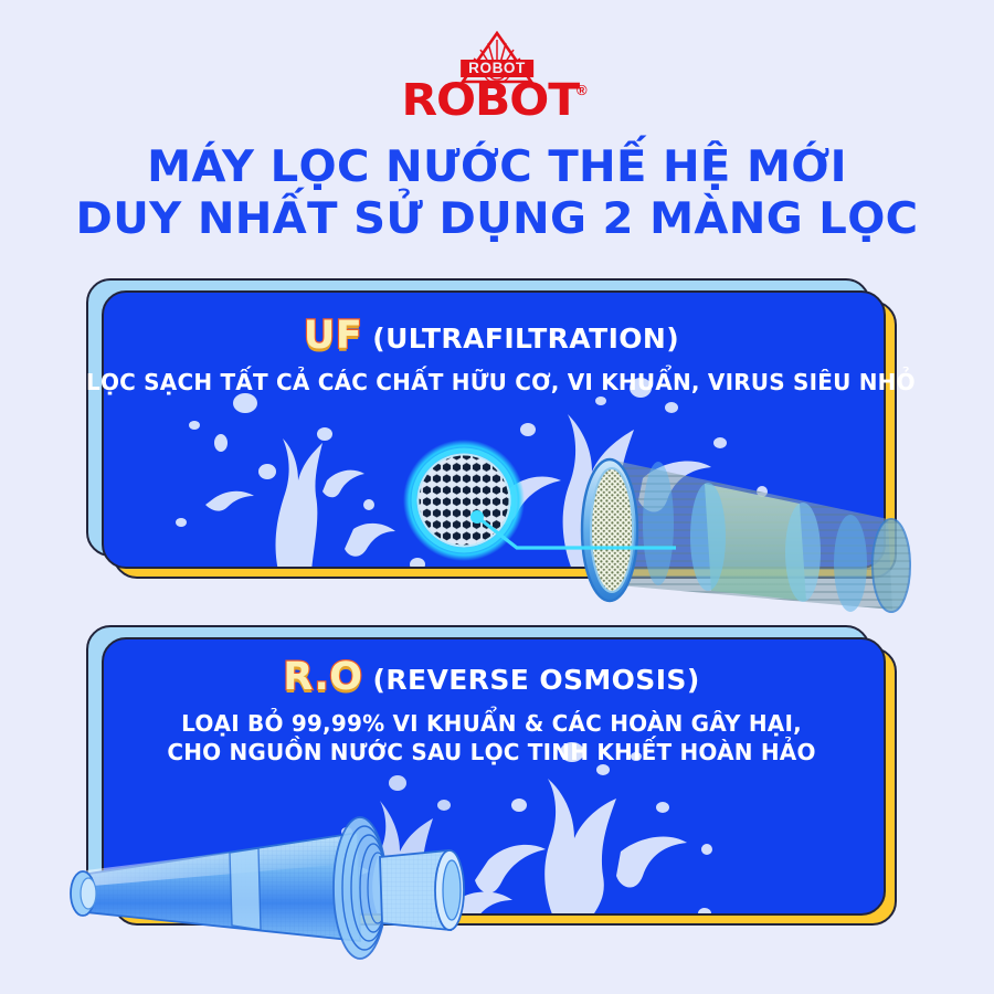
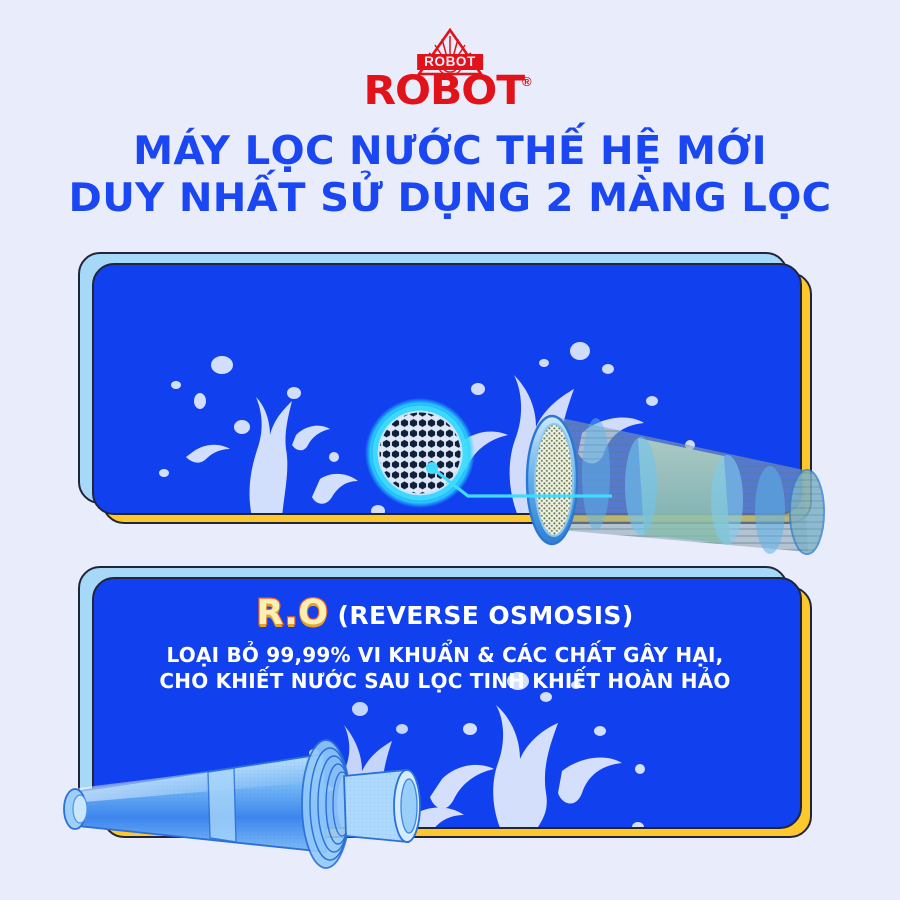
  ROBOT
  ROBOT
  ®
  MÁY LỌC NƯỚC THẾ HỆ MỚI
  DUY NHẤT SỬ DỤNG 2 MÀNG LỌC
- UF
- (ULTRAFILTRATION)
- LỌC SẠCH TẤT CẢ CÁC CHẤT HỮU CƠ, VI KHUẨN, VIRUS SIÊU NHỎ
  R.O
  (REVERSE OSMOSIS)
- LOẠI BỎ 99,99% VI KHUẨN & CÁC HOÀN GÂY HẠI,
+ LOẠI BỎ 99,99% VI KHUẨN & CÁC CHẤT GÂY HẠI,
- CHO NGUỒN NƯỚC SAU LỌC TINH KHIẾT HOÀN HẢO
+ CHO KHIẾT NƯỚC SAU LỌC TINH KHIẾT HOÀN HẢO
